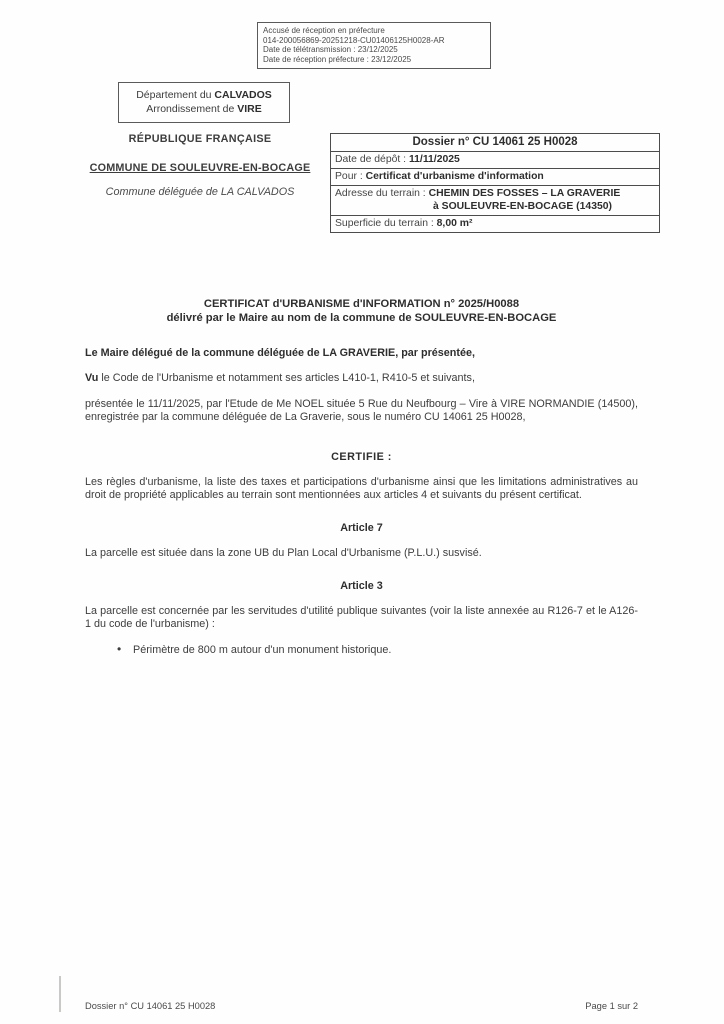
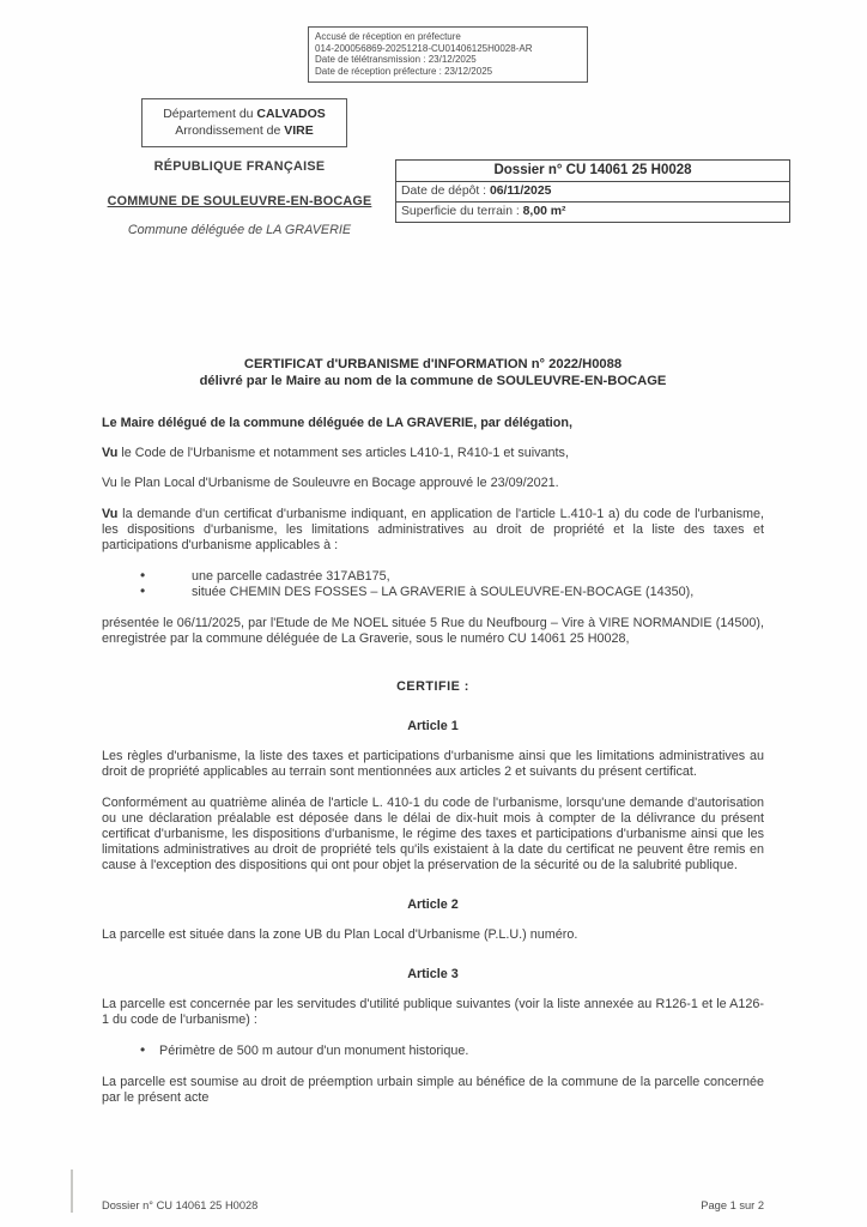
  Accusé de réception en préfecture
  014-200056869-20251218-CU01406125H0028-AR
  Date de télétransmission : 23/12/2025
  Date de réception préfecture : 23/12/2025
  Département du CALVADOS
  Arrondissement de VIRE
  RÉPUBLIQUE FRANÇAISE
  COMMUNE DE SOULEUVRE-EN-BOCAGE
- Commune déléguée de LA CALVADOS
+ Commune déléguée de LA GRAVERIE
  Dossier n° CU 14061 25 H0028
- Date de dépôt : 11/11/2025
+ Date de dépôt : 06/11/2025
- Pour : Certificat d'urbanisme d'information
- Adresse du terrain : CHEMIN DES FOSSES – LA GRAVERIE
- à SOULEUVRE-EN-BOCAGE (14350)
  Superficie du terrain : 8,00 m²
- CERTIFICAT d'URBANISME d'INFORMATION n° 2025/H0088
+ CERTIFICAT d'URBANISME d'INFORMATION n° 2022/H0088
  délivré par le Maire au nom de la commune de SOULEUVRE-EN-BOCAGE
- Le Maire délégué de la commune déléguée de LA GRAVERIE, par présentée,
+ Le Maire délégué de la commune déléguée de LA GRAVERIE, par délégation,
- Vu le Code de l'Urbanisme et notamment ses articles L410-1, R410-5 et suivants,
+ Vu le Code de l'Urbanisme et notamment ses articles L410-1, R410-1 et suivants,
+ Vu le Plan Local d'Urbanisme de Souleuvre en Bocage approuvé le 23/09/2021.
+ Vu la demande d'un certificat d'urbanisme indiquant, en application de l'article L.410-1 a) du code de l'urbanisme, les dispositions d'urbanisme, les limitations administratives au droit de propriété et la liste des taxes et participations d'urbanisme applicables à :
+ une parcelle cadastrée 317AB175,
+ située CHEMIN DES FOSSES – LA GRAVERIE à SOULEUVRE-EN-BOCAGE (14350),
- présentée le 11/11/2025, par l'Etude de Me NOEL située 5 Rue du Neufbourg – Vire à VIRE NORMANDIE (14500), enregistrée par la commune déléguée de La Graverie, sous le numéro CU 14061 25 H0028,
+ présentée le 06/11/2025, par l'Etude de Me NOEL située 5 Rue du Neufbourg – Vire à VIRE NORMANDIE (14500), enregistrée par la commune déléguée de La Graverie, sous le numéro CU 14061 25 H0028,
  CERTIFIE :
+ Article 1
- Les règles d'urbanisme, la liste des taxes et participations d'urbanisme ainsi que les limitations administratives au droit de propriété applicables au terrain sont mentionnées aux articles 4 et suivants du présent certificat.
+ Les règles d'urbanisme, la liste des taxes et participations d'urbanisme ainsi que les limitations administratives au droit de propriété applicables au terrain sont mentionnées aux articles 2 et suivants du présent certificat.
+ Conformément au quatrième alinéa de l'article L. 410-1 du code de l'urbanisme, lorsqu'une demande d'autorisation ou une déclaration préalable est déposée dans le délai de dix-huit mois à compter de la délivrance du présent certificat d'urbanisme, les dispositions d'urbanisme, le régime des taxes et participations d'urbanisme ainsi que les limitations administratives au droit de propriété tels qu'ils existaient à la date du certificat ne peuvent être remis en cause à l'exception des dispositions qui ont pour objet la préservation de la sécurité ou de la salubrité publique.
- Article 7
+ Article 2
- La parcelle est située dans la zone UB du Plan Local d'Urbanisme (P.L.U.) susvisé.
+ La parcelle est située dans la zone UB du Plan Local d'Urbanisme (P.L.U.) numéro.
  Article 3
- La parcelle est concernée par les servitudes d'utilité publique suivantes (voir la liste annexée au R126-7 et le A126-1 du code de l'urbanisme) :
+ La parcelle est concernée par les servitudes d'utilité publique suivantes (voir la liste annexée au R126-1 et le A126-1 du code de l'urbanisme) :
- Périmètre de 800 m autour d'un monument historique.
+ Périmètre de 500 m autour d'un monument historique.
+ La parcelle est soumise au droit de préemption urbain simple au bénéfice de la commune de la parcelle concernée par le présent acte
  Page 1 sur 2
  Dossier n° CU 14061 25 H0028
